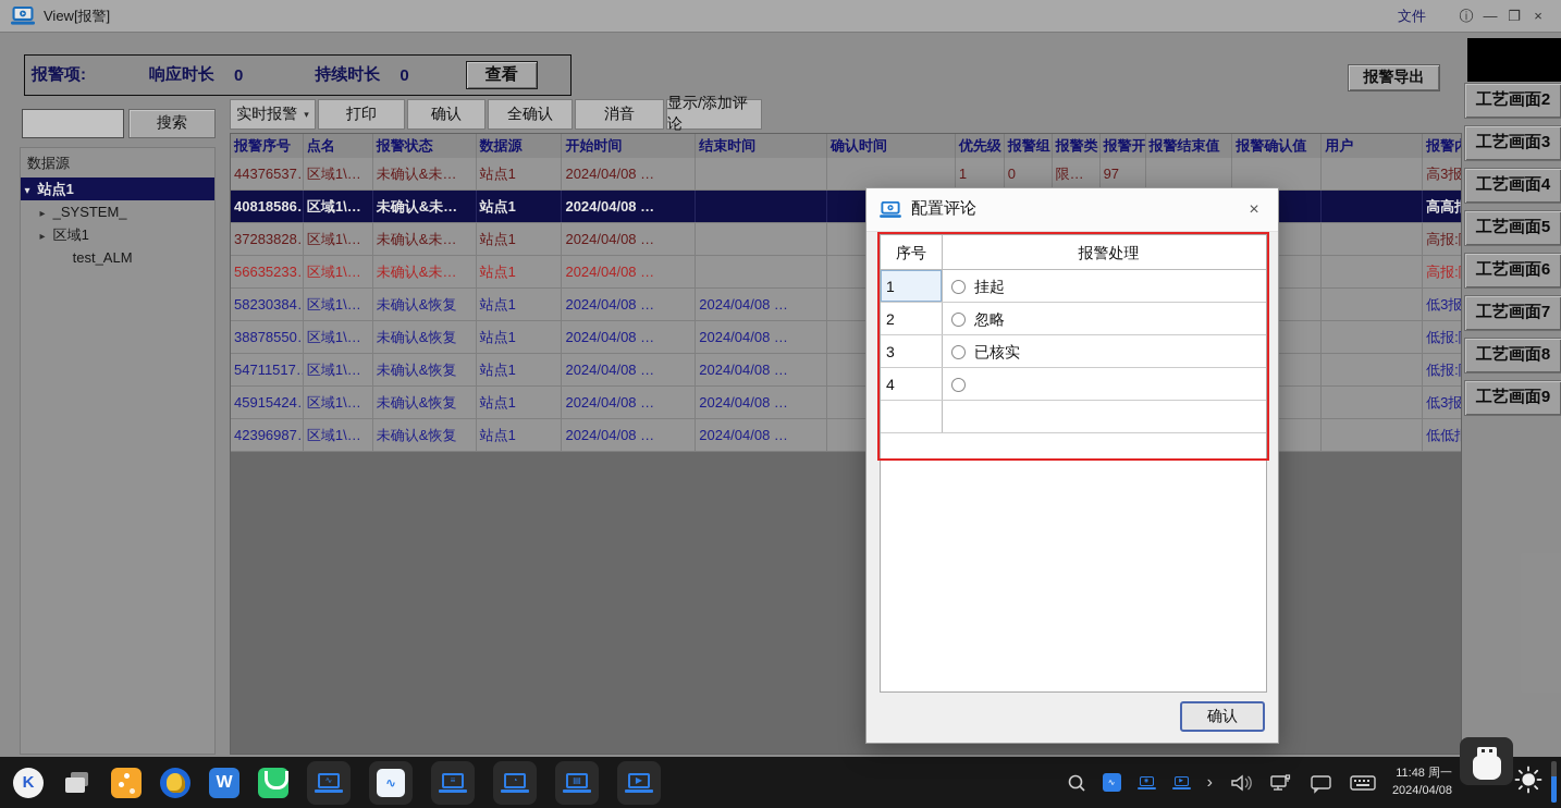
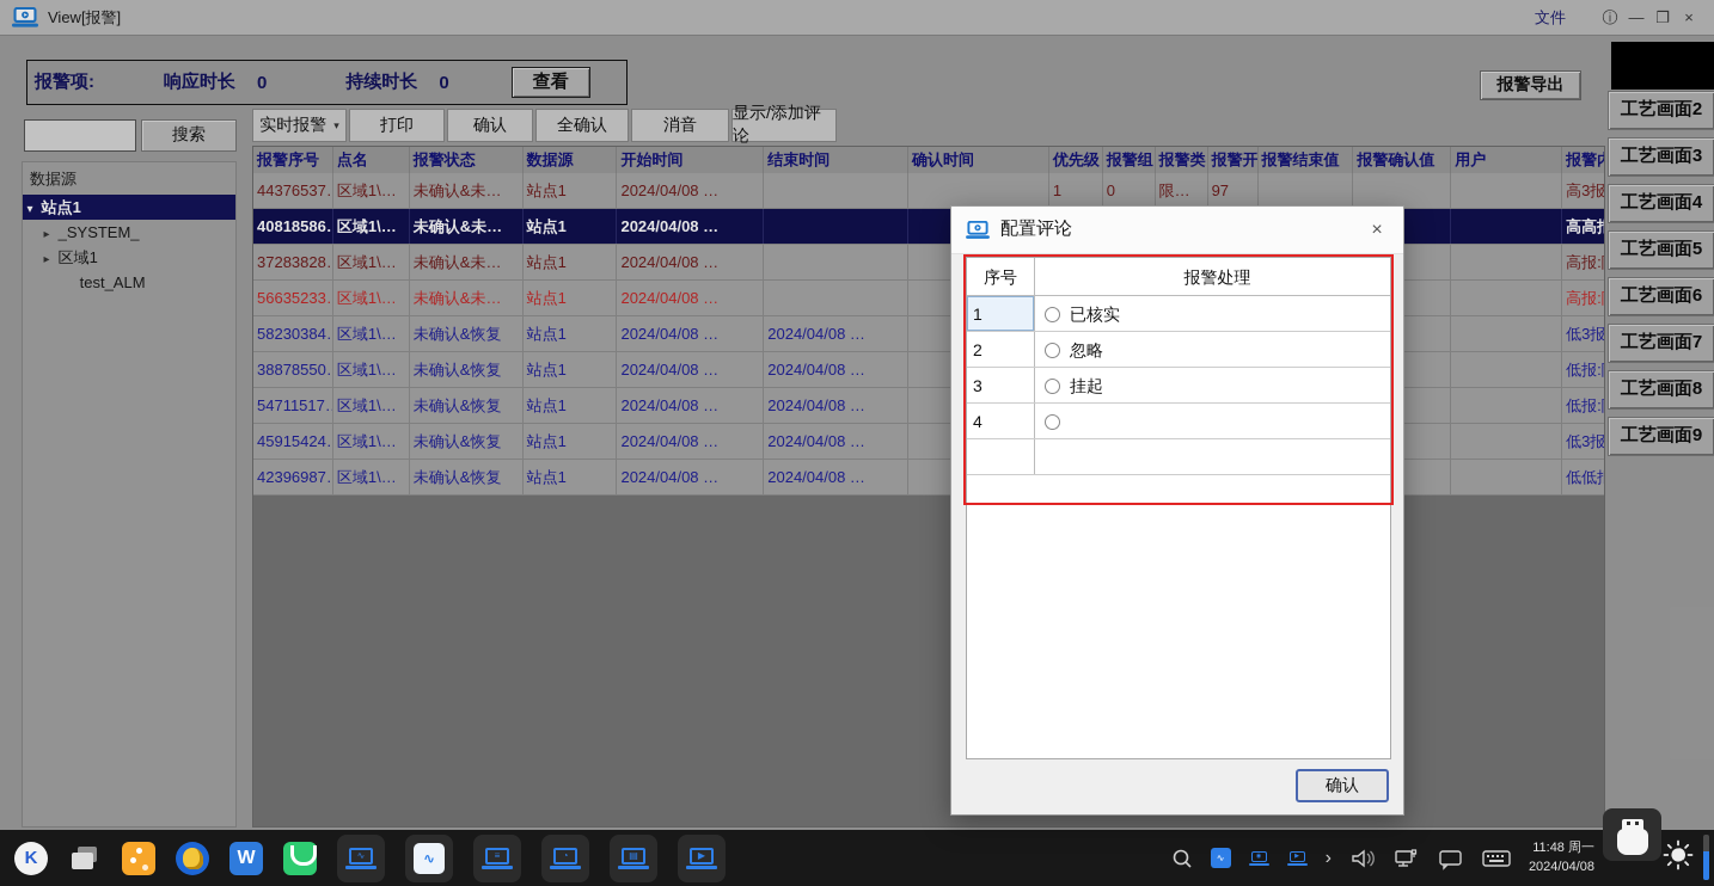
  View[报警]
  文件
  ⓘ
  —
  ❐
  ×
  报警项:
  响应时长
  0
  持续时长
  0
  查看
  报警导出
  搜索
  数据源
  ▾ 站点1
  ▸ _SYSTEM_
  ▸ 区域1
  test_ALM
  实时报警
  ▾
  打印
  确认
  全确认
  消音
  显示/添加评论
  报警序号
  点名
  报警状态
  数据源
  开始时间
  结束时间
  确认时间
  优先级
  报警组
  报警类
  报警开
  报警结束值
  报警确认值
  用户
  44376537
  区域1\…
  未确认&未…
  站点1
  2024/04/08 …
  1
  0
  限…
  97
  高3报
  40818586
  区域1\…
  未确认&未…
  站点1
  2024/04/08 …
  37283828
  区域1\…
  未确认&未…
  站点1
  2024/04/08 …
  高报:
  56635233
  区域1\…
  未确认&未…
  站点1
  2024/04/08 …
  高报:
  58230384
  区域1\…
  未确认&恢复
  站点1
  2024/04/08 …
  2024/04/08 …
  低3报
  38878550
  区域1\…
  未确认&恢复
  站点1
  2024/04/08 …
  2024/04/08 …
  低报:
  54711517…
  区域1\…
  未确认&恢复
  站点1
  2024/04/08 …
  2024/04/08 …
  低报:
  45915424
  区域1\…
  未确认&恢复
  站点1
  2024/04/08 …
  2024/04/08 …
  低3报
  42396987
  区域1\…
  未确认&恢复
  站点1
  2024/04/08 …
  2024/04/08 …
  工艺画面2
  工艺画面3
  工艺画面4
  工艺画面5
  工艺画面6
  工艺画面7
  工艺画面8
  工艺画面9
  配置评论
  ×
  序号
  报警处理
  1
- 挂起
+ 已核实
  2
  忽略
  3
- 已核实
+ 挂起
  4
  确认
  K
  W
  ∿
  ∿
  ≡
  ◔
  ▤
  ▶
  ∿
  ›
  11:48 周一
  2024/04/08
